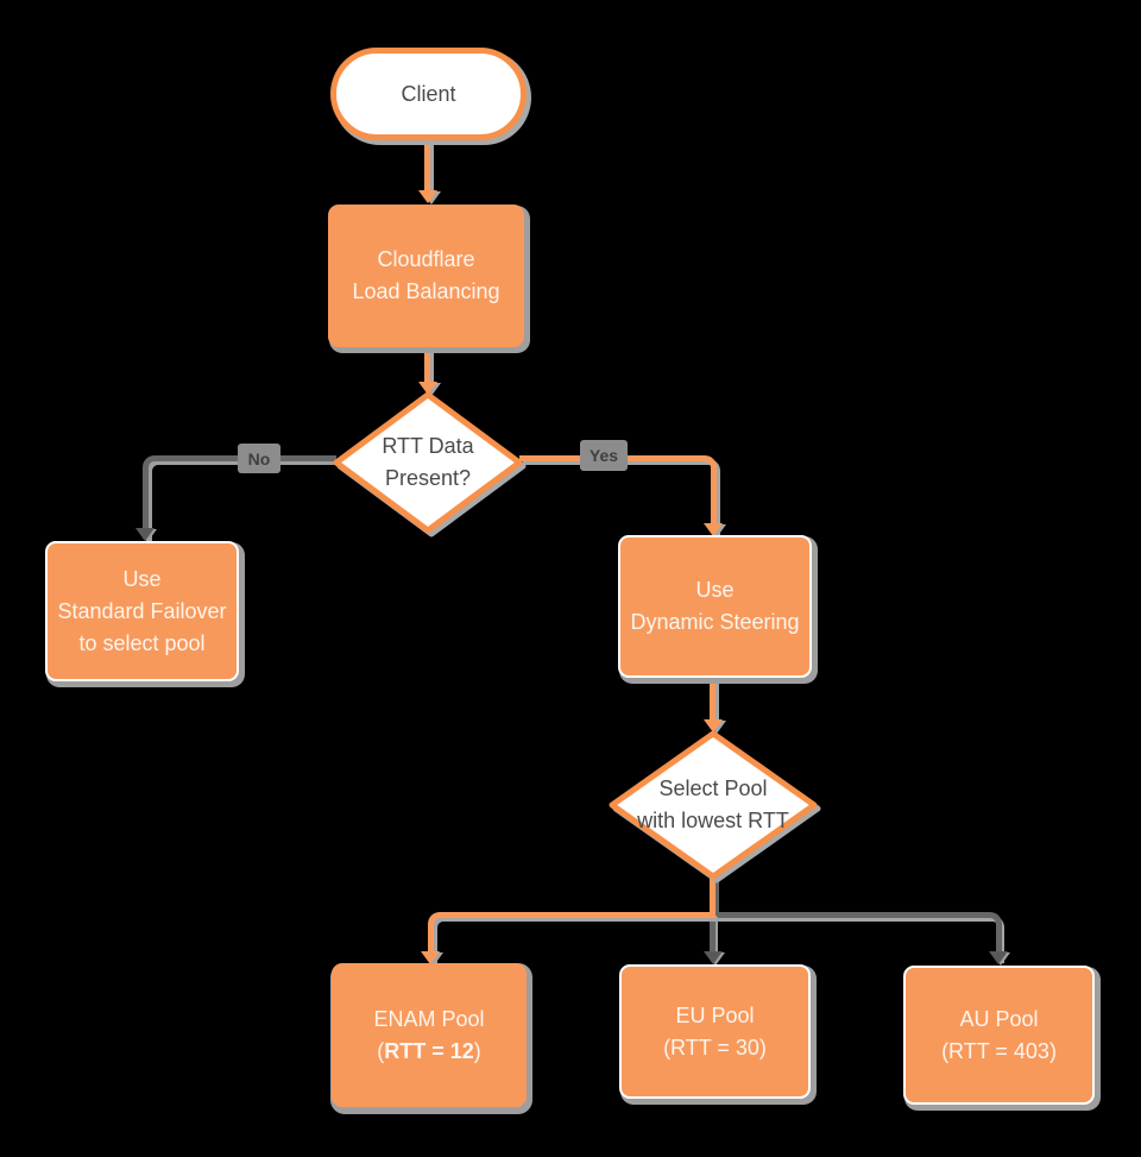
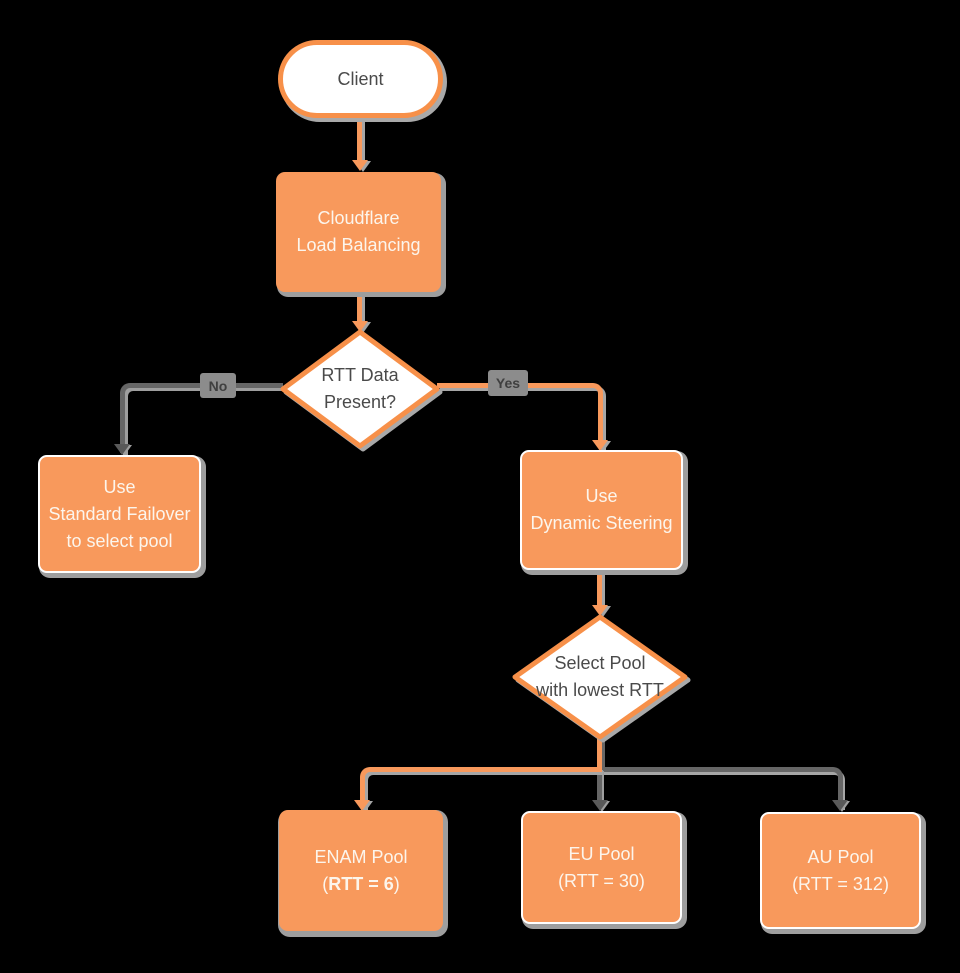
  No
  Yes
  Client
  Cloudflare
  Load Balancing
  RTT Data
  Present?
  Use
  Standard Failover
  to select pool
  Use
  Dynamic Steering
  Select Pool
  with lowest RTT
  ENAM Pool
- (RTT = 12)
+ (RTT = 6)
  EU Pool
  (RTT = 30)
  AU Pool
- (RTT = 403)
+ (RTT = 312)
